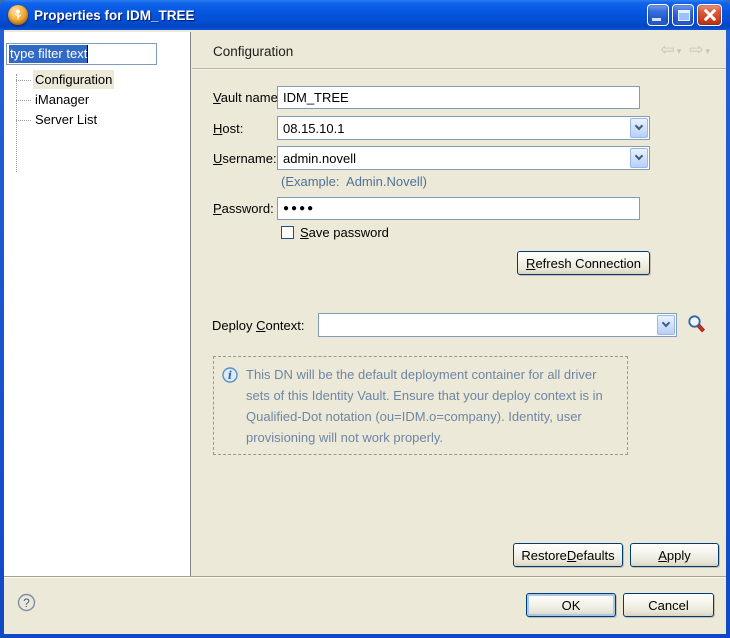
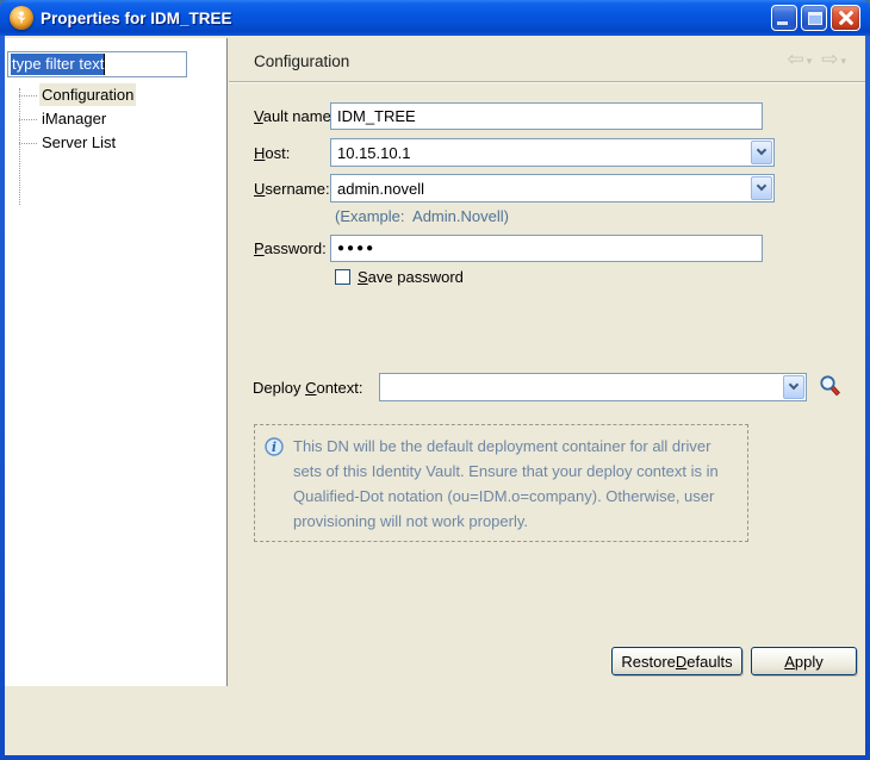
  Properties for IDM_TREE
  type filter text
  Configuration
  iManager
  Server List
  Configuration
  ⇦
  ▾
  ⇨
  ▾
  Vault name
  IDM_TREE
  Host:
- 08.15.10.1
+ 10.15.10.1
  Username:
  admin.novell
  (Example: Admin.Novell)
  Password:
  ●●●●
  Save password
- R
- efresh Connection
  Deploy Context:
  i
- This DN will be the default deployment container for all driver sets of this Identity Vault. Ensure that your deploy context is in Qualified-Dot notation (ou=IDM.o=company). Identity, user provisioning will not work properly.
+ This DN will be the default deployment container for all driver sets of this Identity Vault. Ensure that your deploy context is in Qualified-Dot notation (ou=IDM.o=company). Otherwise, user provisioning will not work properly.
  Restore
  D
  efaults
  A
  pply
- ?
- OK
- Cancel
